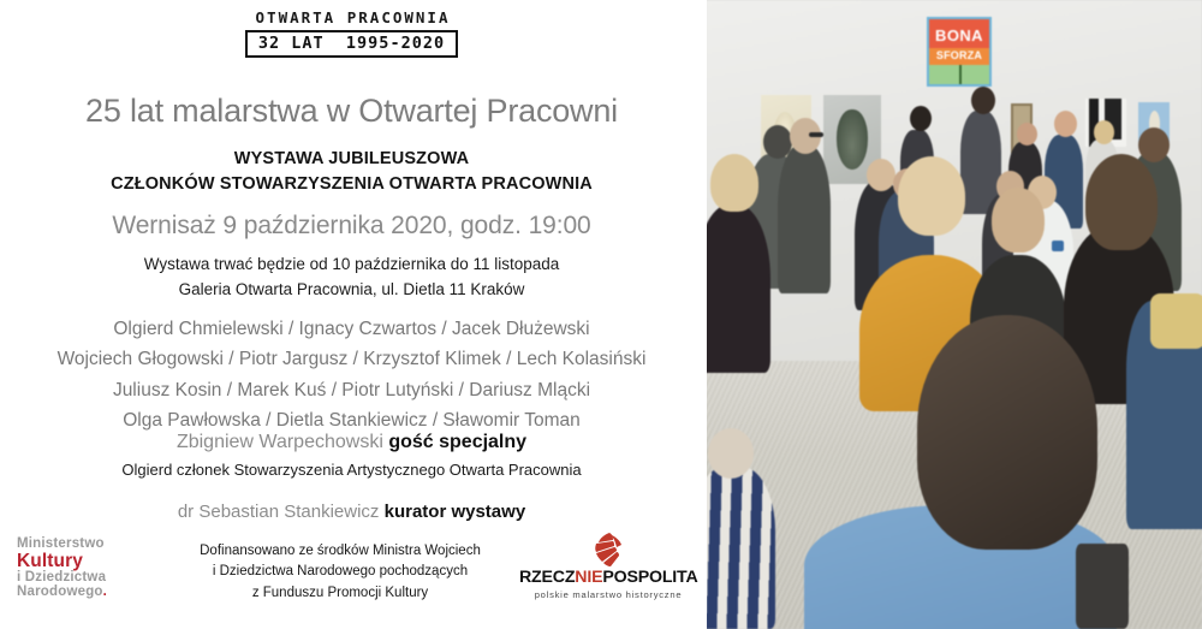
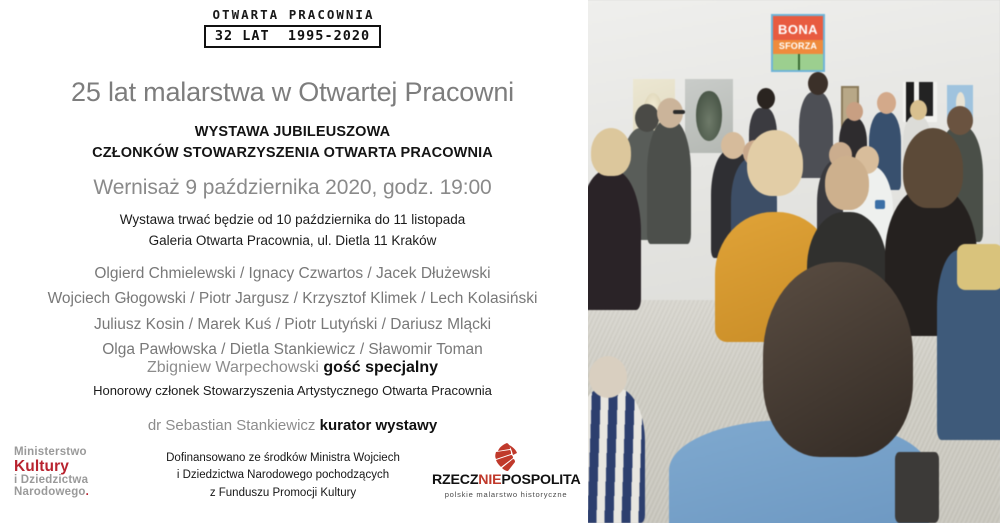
  OTWARTA PRACOWNIA
  32 LAT 1995-2020
  25 lat malarstwa w Otwartej Pracowni
  WYSTAWA JUBILEUSZOWA
  CZŁONKÓW STOWARZYSZENIA OTWARTA PRACOWNIA
  Wernisaż 9 października 2020, godz. 19:00
  Wystawa trwać będzie od 10 października do 11 listopada
  Galeria Otwarta Pracownia, ul. Dietla 11 Kraków
  Olgierd Chmielewski / Ignacy Czwartos / Jacek Dłużewski
  Wojciech Głogowski / Piotr Jargusz / Krzysztof Klimek / Lech Kolasiński
  Juliusz Kosin / Marek Kuś / Piotr Lutyński / Dariusz Mlącki
  Olga Pawłowska / Dietla Stankiewicz / Sławomir Toman
  Zbigniew Warpechowski gość specjalny
- Olgierd członek Stowarzyszenia Artystycznego Otwarta Pracownia
+ Honorowy członek Stowarzyszenia Artystycznego Otwarta Pracownia
  dr Sebastian Stankiewicz kurator wystawy
  Ministerstwo
  Kultury
  i Dziedzictwa
  Narodowego.
  Dofinansowano ze środków Ministra Wojciech
  i Dziedzictwa Narodowego pochodzących
  z Funduszu Promocji Kultury
  RZECZNIEPOSPOLITA
  polskie malarstwo historyczne
  BONA
  SFORZA
